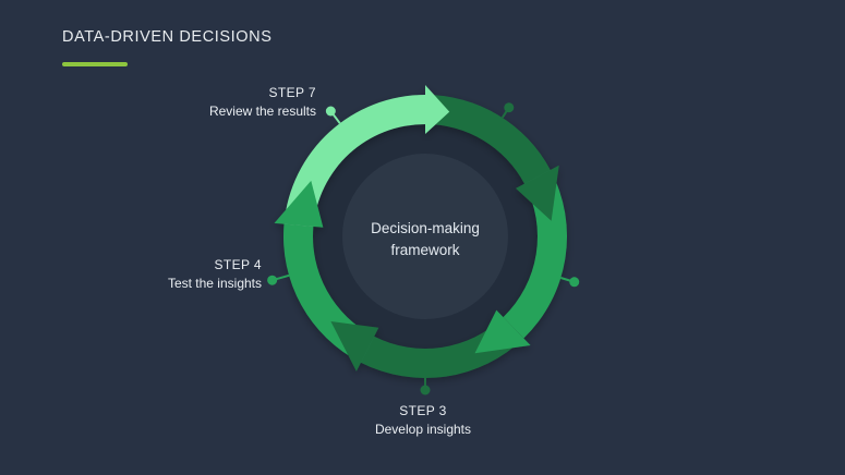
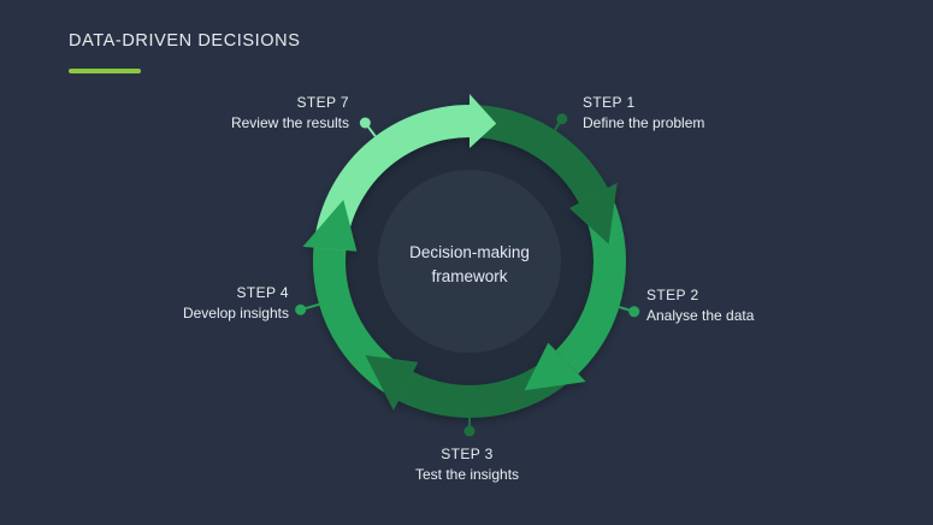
  DATA-DRIVEN DECISIONS
  Decision-making
  framework
+ STEP 1
+ Define the problem
+ STEP 2
+ Analyse the data
  STEP 3
- Develop insights
+ Test the insights
  STEP 4
- Test the insights
+ Develop insights
  STEP 7
  Review the results
